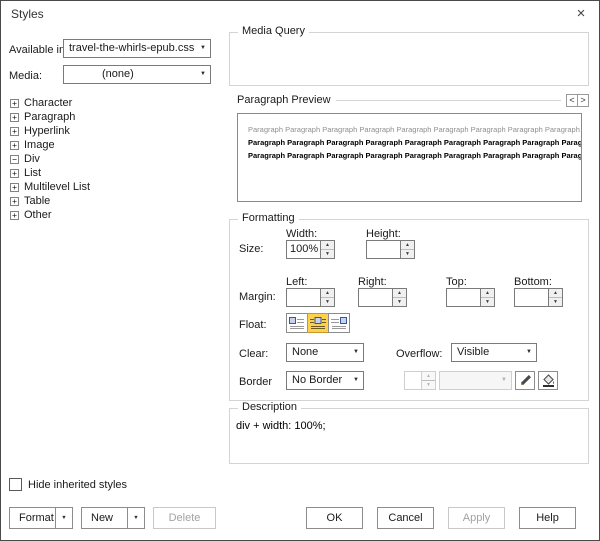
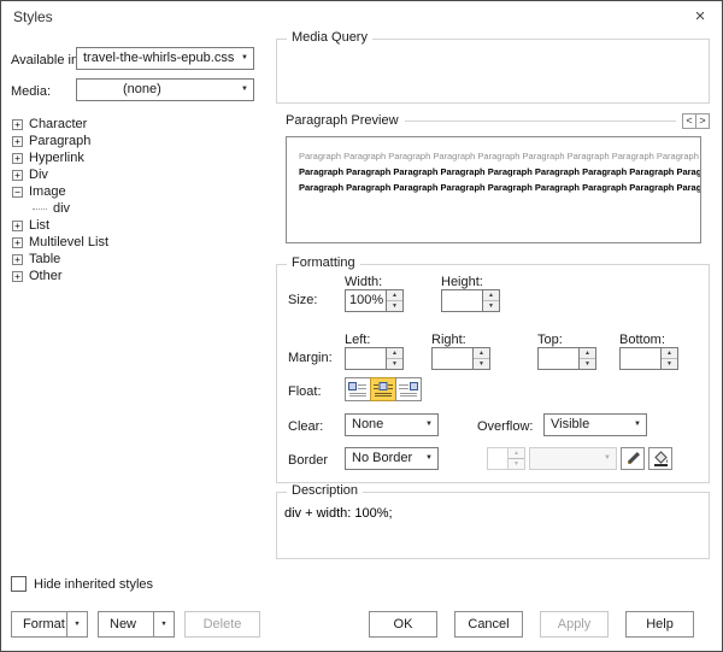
  Styles
  ×
  Available in
  travel-the-whirls-epub.css
  Media:
  (none)
  +
  Character
  +
  Paragraph
  +
  Hyperlink
  +
- Image
+ Div
  −
- Div
+ Image
+ div
  +
  List
  +
  Multilevel List
  +
  Table
  +
  Other
  Hide inherited styles
  Media Query
  Paragraph Preview
  <
  >
  Paragraph Paragraph Paragraph Paragraph Paragraph Paragraph Paragraph Paragraph Paragraph
  Paragraph Paragraph Paragraph Paragraph Paragraph Paragraph Paragraph Paragraph Parag
  Paragraph Paragraph Paragraph Paragraph Paragraph Paragraph Paragraph Paragraph Parag
  Formatting
  Width:
  Height:
  Size:
  100%
  Left:
  Right:
  Top:
  Bottom:
  Margin:
  Float:
  Clear:
  None
  Overflow:
  Visible
  Border
  No Border
  Description
  div + width: 100%;
  Format
  New
  Delete
  OK
  Cancel
  Apply
  Help
